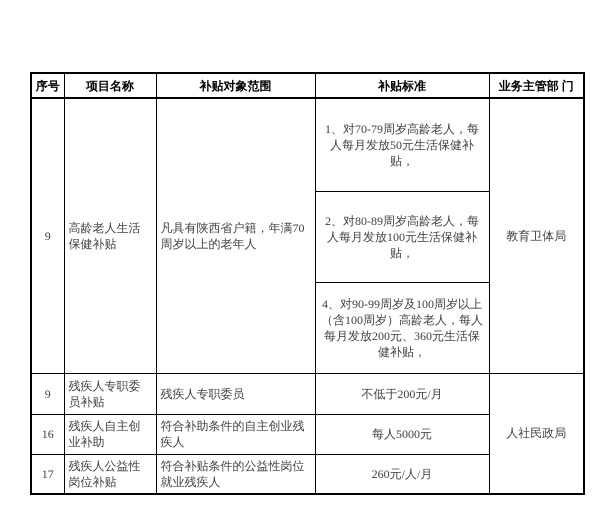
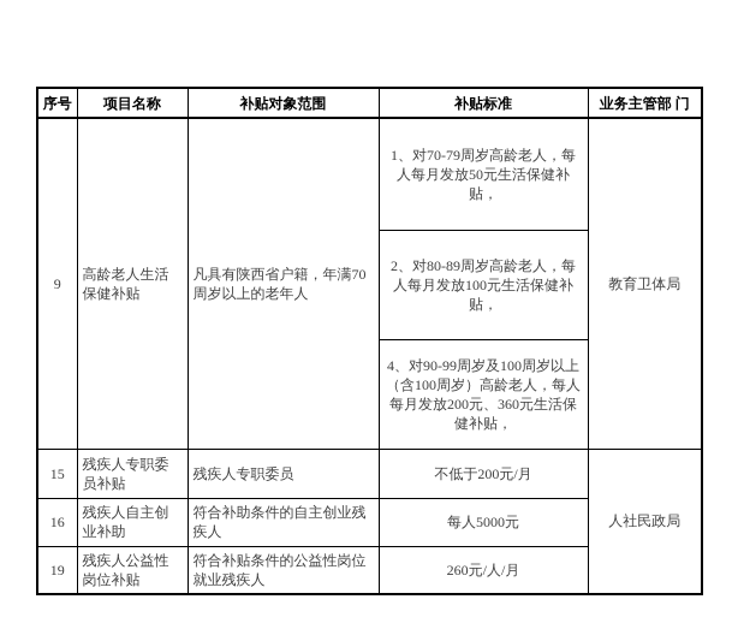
  序号	项目名称	补贴对象范围	补贴标准	业务主管部 门
  9	高龄老人生活保健补贴	凡具有陕西省户籍，年满70周岁以上的老年人	1、对70-79周岁高龄老人，每人每月发放50元生活保健补贴，	教育卫体局
  2、对80-89周岁高龄老人，每人每月发放100元生活保健补贴，
  4、对90-99周岁及100周岁以上（含100周岁）高龄老人，每人每月发放200元、360元生活保健补贴，
- 9	残疾人专职委员补贴	残疾人专职委员	不低于200元/月	人社民政局
+ 15	残疾人专职委员补贴	残疾人专职委员	不低于200元/月	人社民政局
  16	残疾人自主创业补助	符合补助条件的自主创业残疾人	每人5000元
- 17	残疾人公益性岗位补贴	符合补贴条件的公益性岗位就业残疾人	260元/人/月
+ 19	残疾人公益性岗位补贴	符合补贴条件的公益性岗位就业残疾人	260元/人/月
